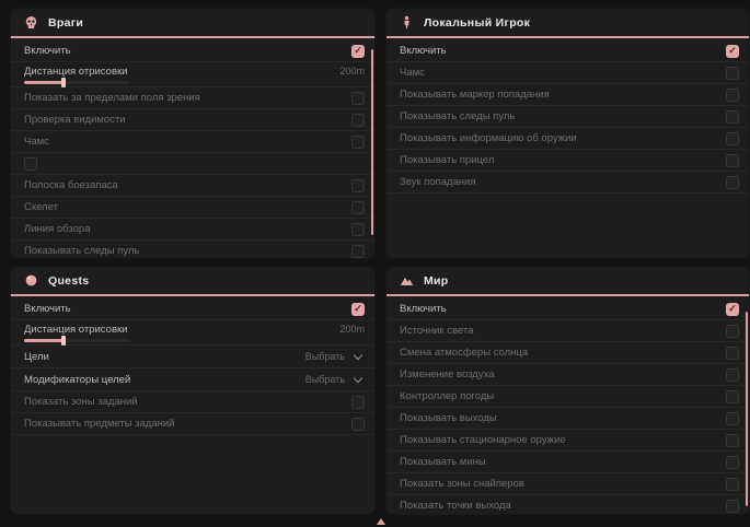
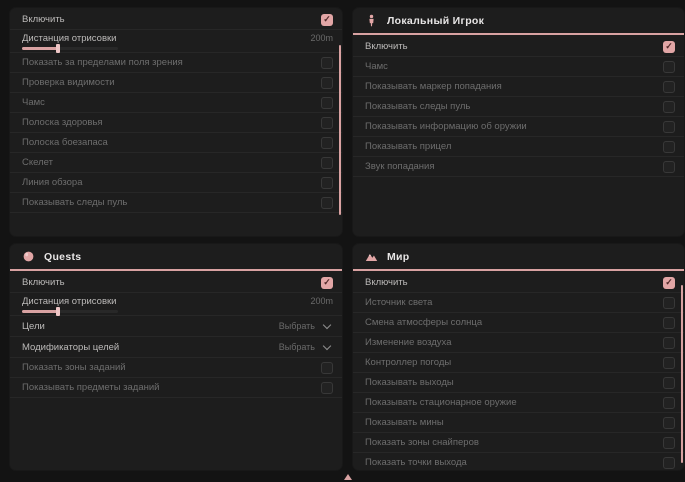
- Враги
  Включить
  ✓
  Дистанция отрисовки
  200m
  Показать за пределами поля зрения
  Проверка видимости
  Чамс
+ Полоска здоровья
  Полоска боезапаса
  Скелет
  Линия обзора
  Показывать следы пуль
  Локальный Игрок
  Включить
  ✓
  Чамс
  Показывать маркер попадания
  Показывать следы пуль
  Показывать информацию об оружии
  Показывать прицел
  Звук попадания
  Quests
  Включить
  ✓
  Дистанция отрисовки
  200m
  Цели
  Выбрать
  Модификаторы целей
  Выбрать
  Показать зоны заданий
  Показывать предметы заданий
  Мир
  Включить
  ✓
  Источник света
  Смена атмосферы солнца
  Изменение воздуха
  Контроллер погоды
  Показывать выходы
  Показывать стационарное оружие
  Показывать мины
  Показать зоны снайперов
  Показать точки выхода
